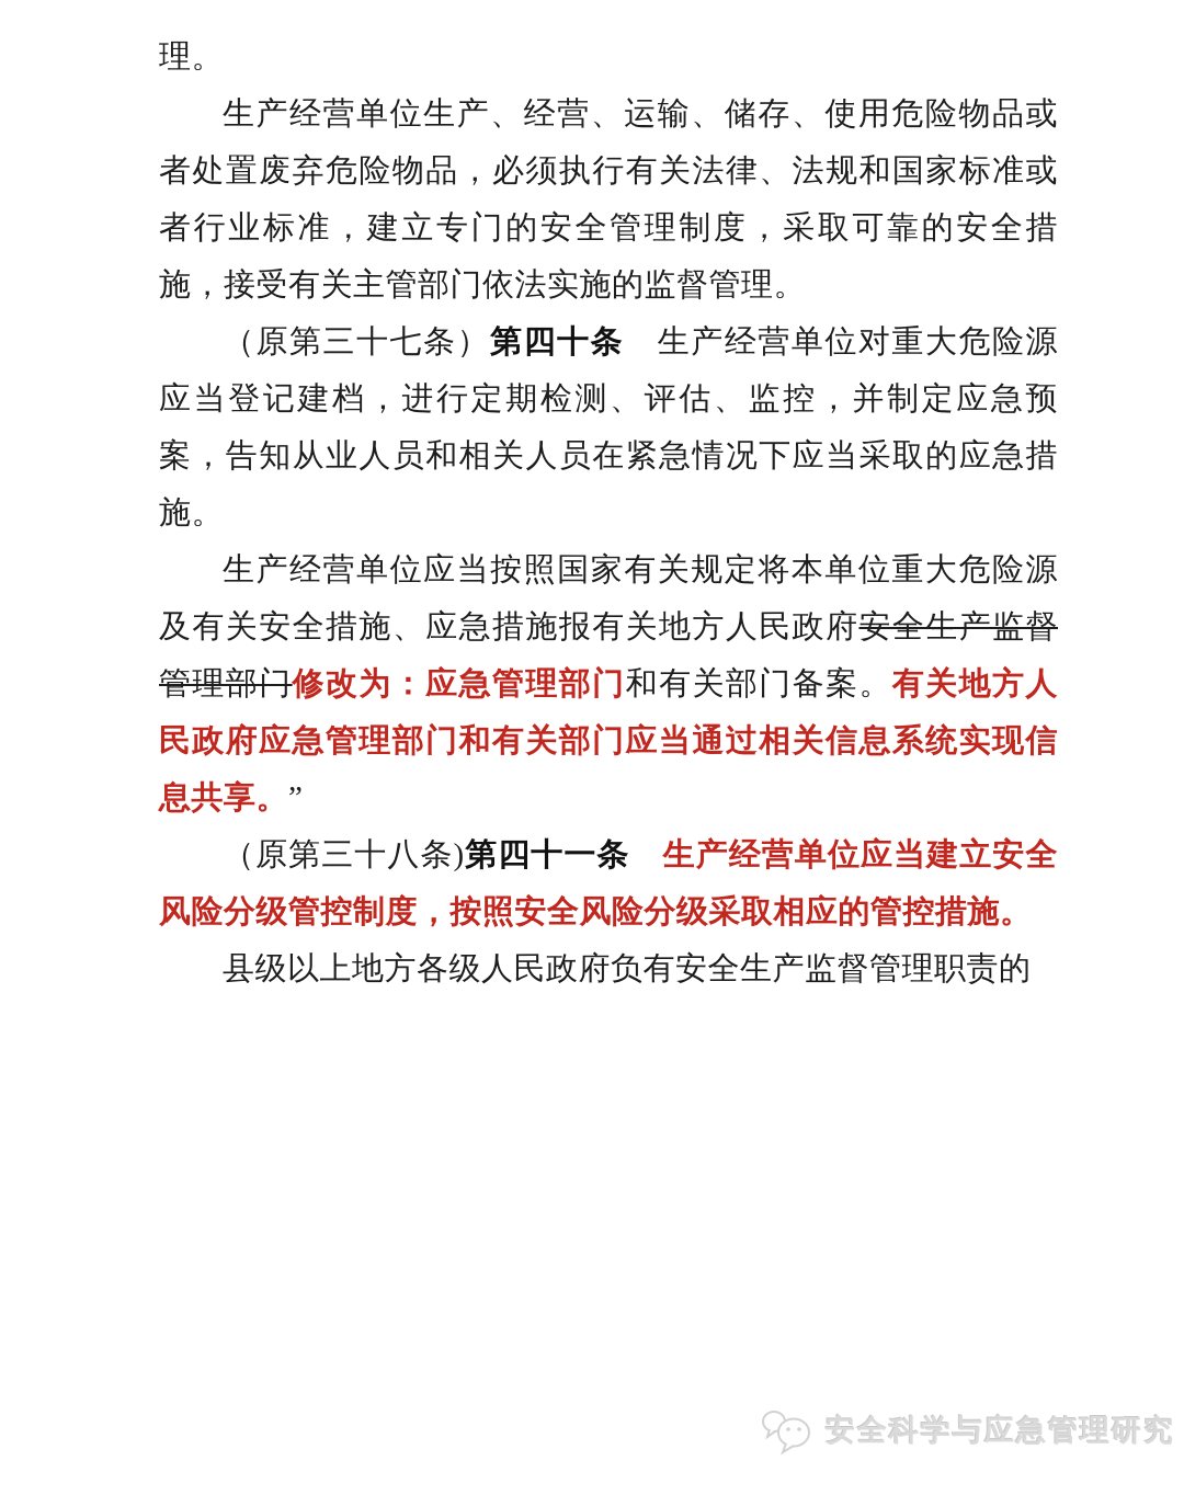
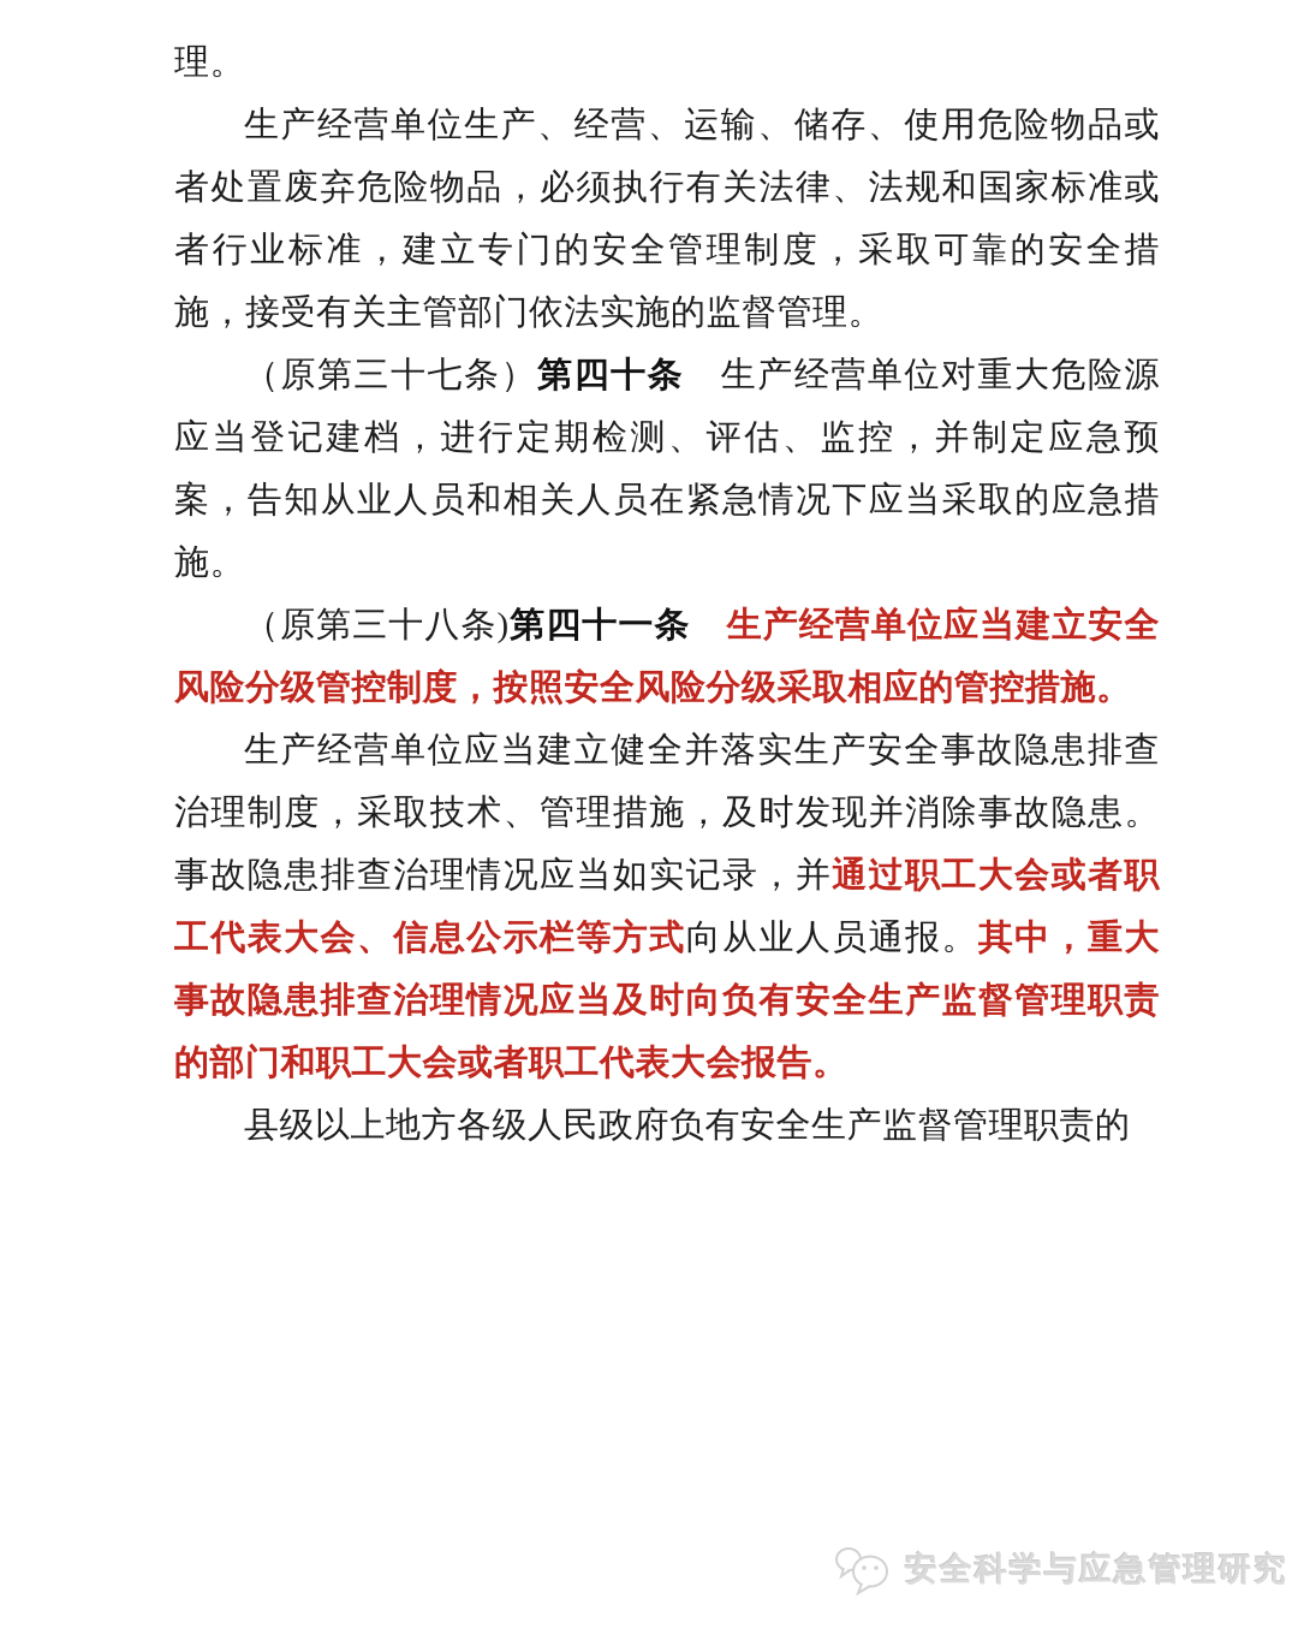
  理。
  生产经营单位生产、经营、运输、储存、使用危险物品或者处置废弃危险物品，必须执行有关法律、法规和国家标准或者行业标准，建立专门的安全管理制度，采取可靠的安全措施，接受有关主管部门依法实施的监督管理。
  （原第三十七条）第四十条 生产经营单位对重大危险源应当登记建档，进行定期检测、评估、监控，并制定应急预案，告知从业人员和相关人员在紧急情况下应当采取的应急措施。
- 生产经营单位应当按照国家有关规定将本单位重大危险源及有关安全措施、应急措施报有关地方人民政府安全生产监督管理部门修改为：应急管理部门和有关部门备案。有关地方人民政府应急管理部门和有关部门应当通过相关信息系统实现信息共享。”
  （原第三十八条)第四十一条 生产经营单位应当建立安全风险分级管控制度，按照安全风险分级采取相应的管控措施。
+ 生产经营单位应当建立健全并落实生产安全事故隐患排查治理制度，采取技术、管理措施，及时发现并消除事故隐患。事故隐患排查治理情况应当如实记录，并通过职工大会或者职工代表大会、信息公示栏等方式向从业人员通报。其中，重大事故隐患排查治理情况应当及时向负有安全生产监督管理职责的部门和职工大会或者职工代表大会报告。
  县级以上地方各级人民政府负有安全生产监督管理职责的
  安全科学与应急管理研究
